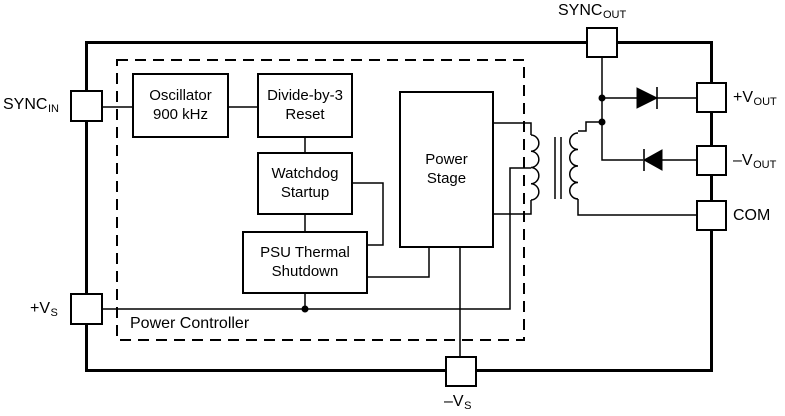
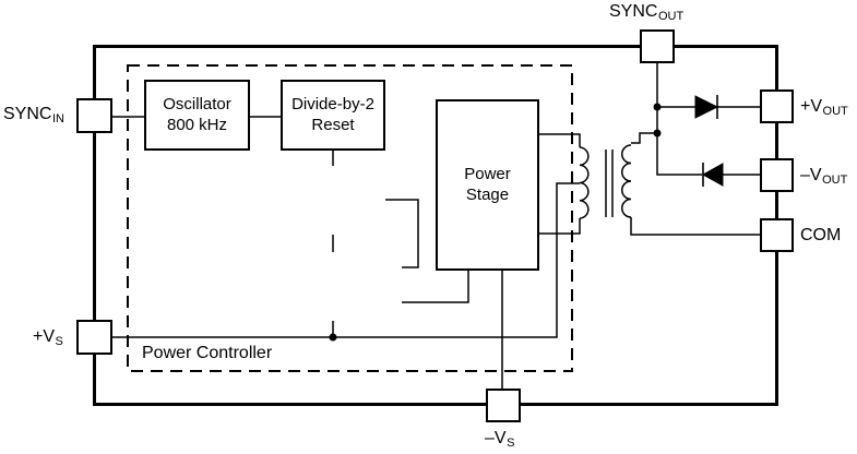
  Power Controller
  Oscillator
- 900 kHz
+ 800 kHz
- Divide-by-3
+ Divide-by-2
  Reset
- Watchdog
- Startup
- PSU Thermal
- Shutdown
  Power
  Stage
  SYNCIN
  SYNCOUT
  +VOUT
  –VOUT
  COM
  +VS
  –VS
